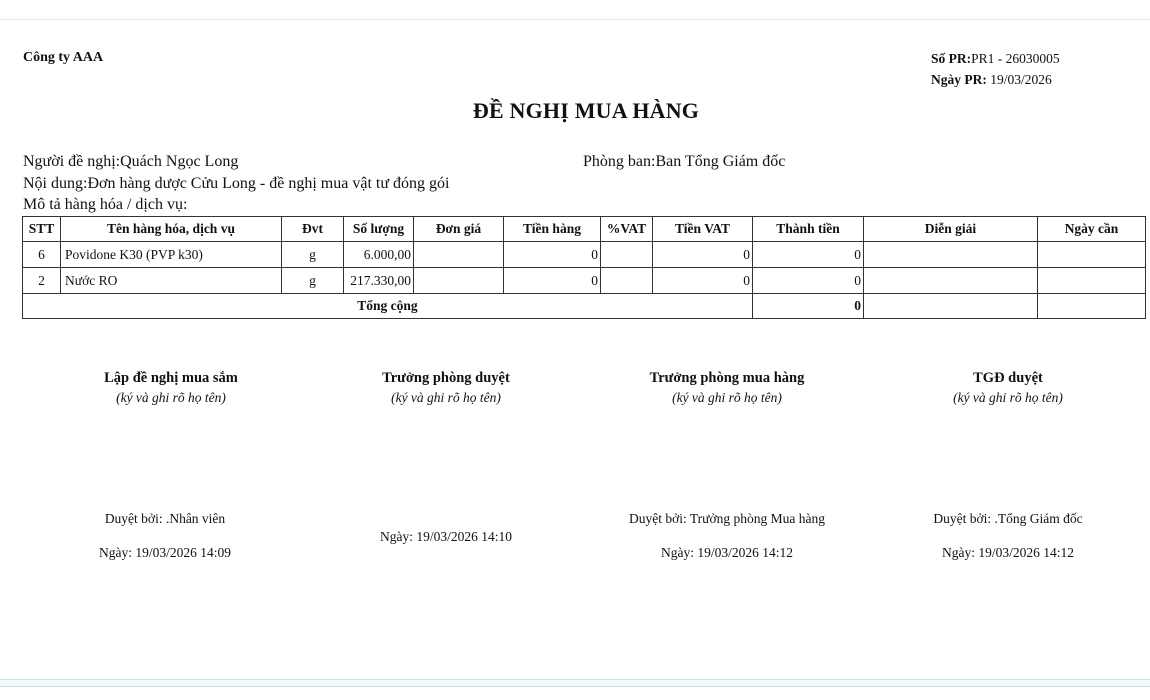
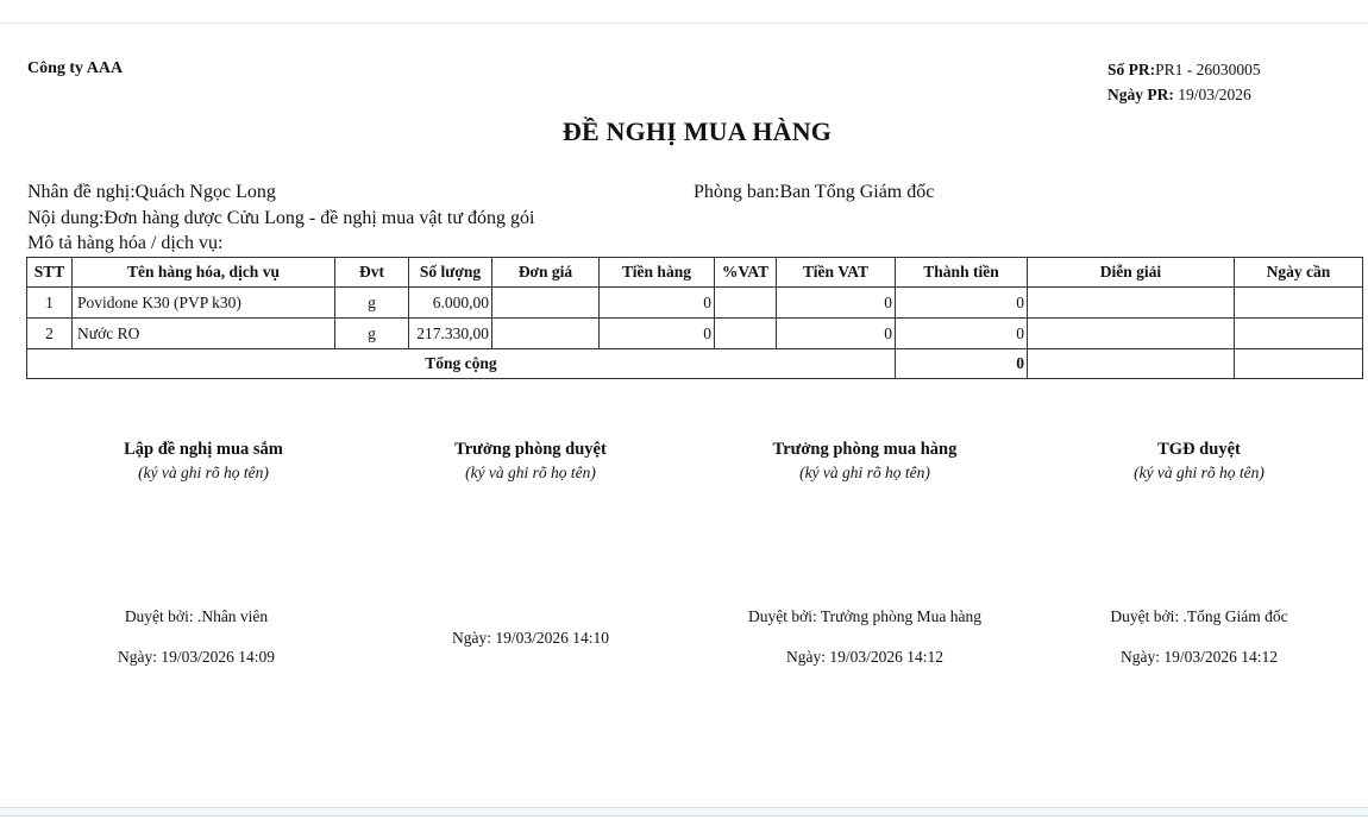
  Công ty AAA
  Số PR:PR1 - 26030005
  Ngày PR: 19/03/2026
  ĐỀ NGHỊ MUA HÀNG
- Người đề nghị:Quách Ngọc Long
+ Nhân đề nghị:Quách Ngọc Long
  Phòng ban:Ban Tổng Giám đốc
  Nội dung:Đơn hàng dược Cửu Long - đề nghị mua vật tư đóng gói
  Mô tả hàng hóa / dịch vụ:
  STT	Tên hàng hóa, dịch vụ	Đvt	Số lượng	Đơn giá	Tiền hàng	%VAT	Tiền VAT	Thành tiền	Diễn giải	Ngày cần
- 6	Povidone K30 (PVP k30)	g	6.000,00		0		0	0
+ 1	Povidone K30 (PVP k30)	g	6.000,00		0		0	0
  2	Nước RO	g	217.330,00		0		0	0
  Tổng cộng	0
  Lập đề nghị mua sắm
  (ký và ghi rõ họ tên)
  Trưởng phòng duyệt
  (ký và ghi rõ họ tên)
  Trưởng phòng mua hàng
  (ký và ghi rõ họ tên)
  TGĐ duyệt
  (ký và ghi rõ họ tên)
  Duyệt bởi: .Nhân viên
  Ngày: 19/03/2026 14:09
  Ngày: 19/03/2026 14:10
  Duyệt bởi: Trưởng phòng Mua hàng
  Ngày: 19/03/2026 14:12
  Duyệt bởi: .Tổng Giám đốc
  Ngày: 19/03/2026 14:12
